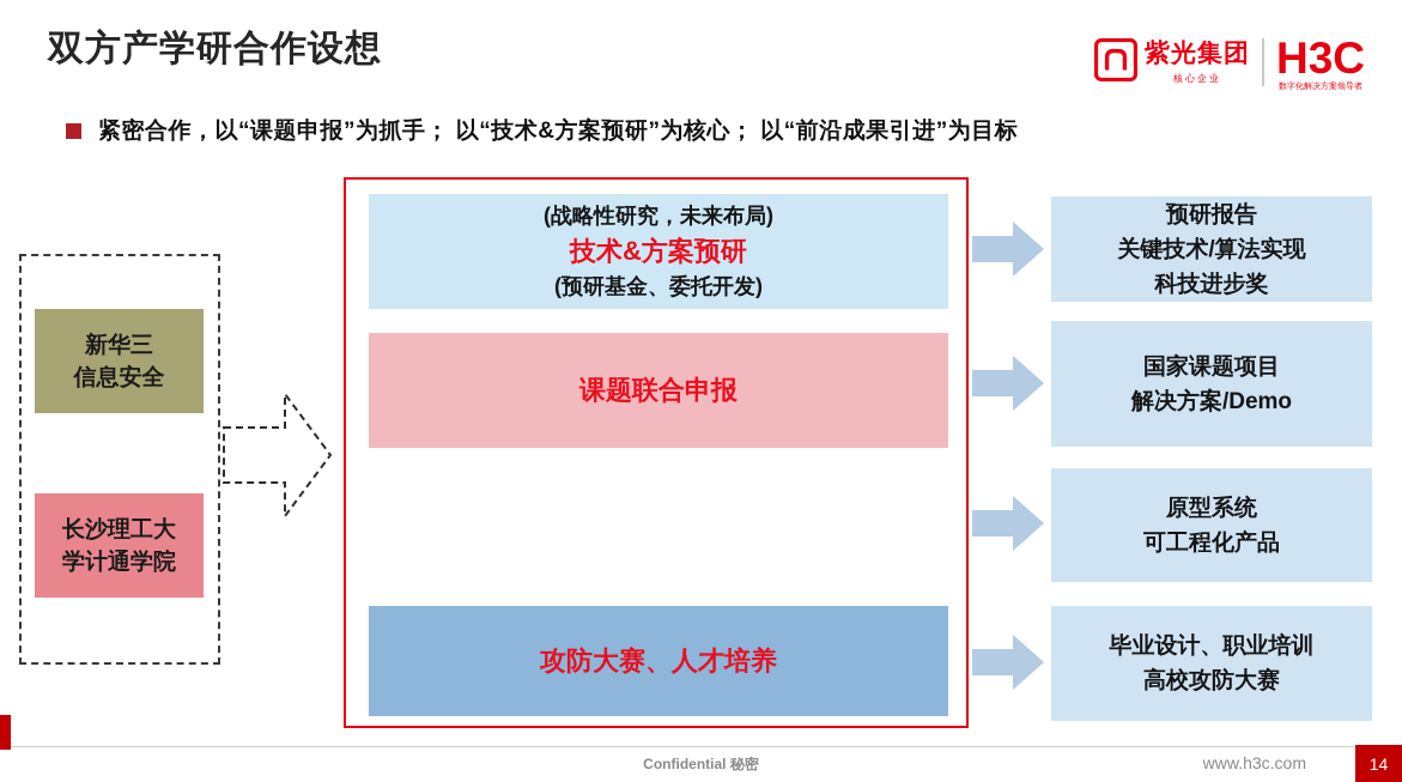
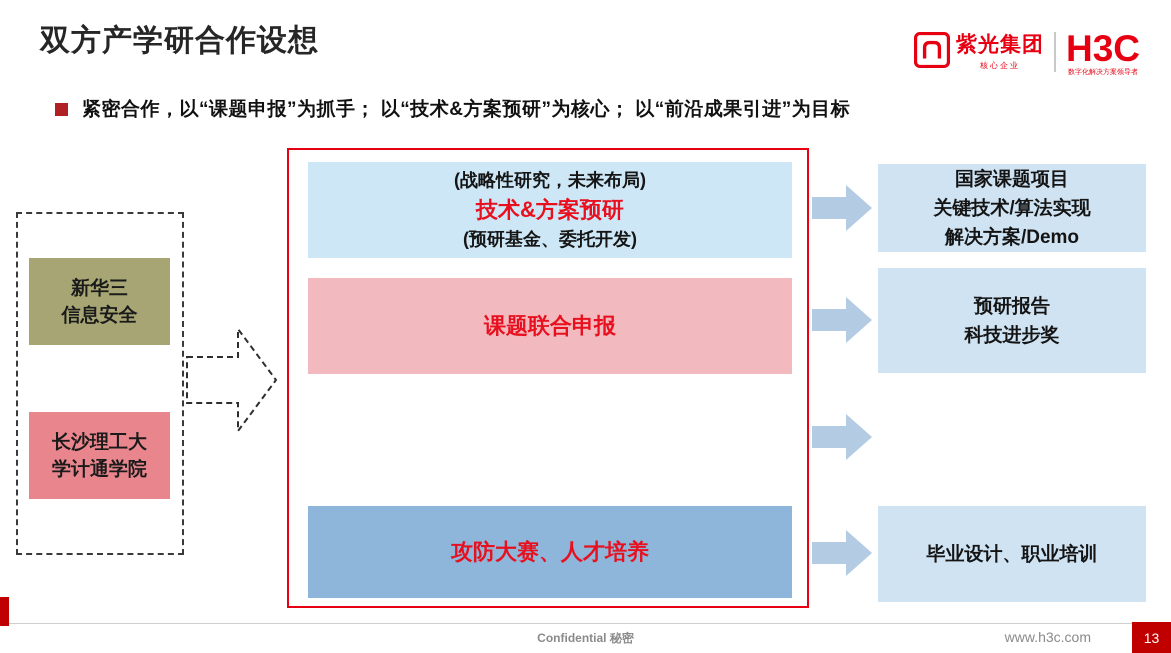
  双方产学研合作设想
  紫光集团
  核心企业
  H3C
  紧密合作，以“课题申报”为抓手； 以“技术&方案预研”为核心； 以“前沿成果引进”为目标
  新华三
  信息安全
  长沙理工大
  学计通学院
  (战略性研究，未来布局)
  技术&方案预研
  (预研基金、委托开发)
  课题联合申报
  攻防大赛、人才培养
- 预研报告
+ 国家课题项目
  关键技术/算法实现
- 科技进步奖
+ 解决方案/Demo
- 国家课题项目
+ 预研报告
- 解决方案/Demo
+ 科技进步奖
- 原型系统
- 可工程化产品
  毕业设计、职业培训
- 高校攻防大赛
  Confidential 秘密
  www.h3c.com
- 14
+ 13
